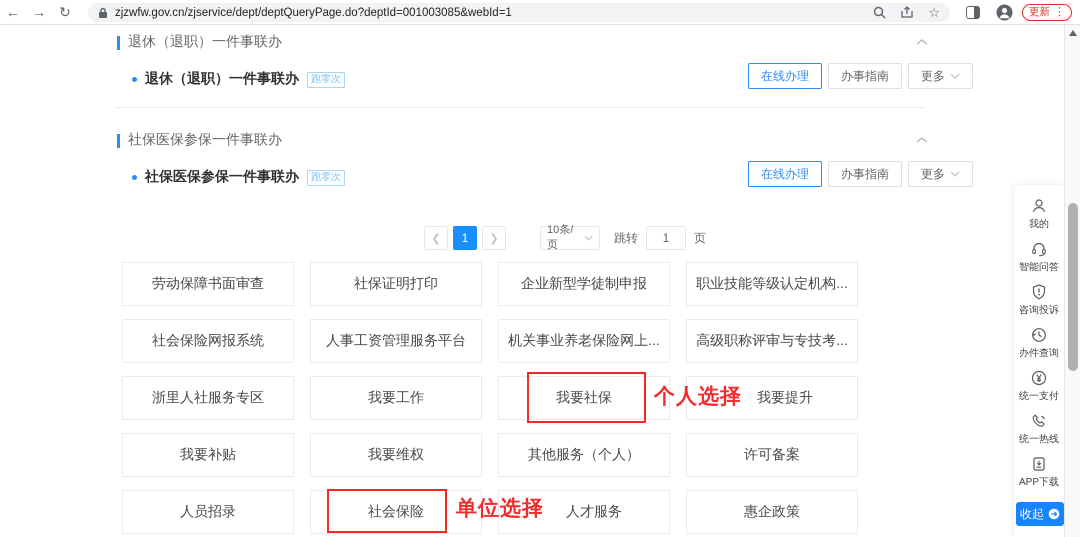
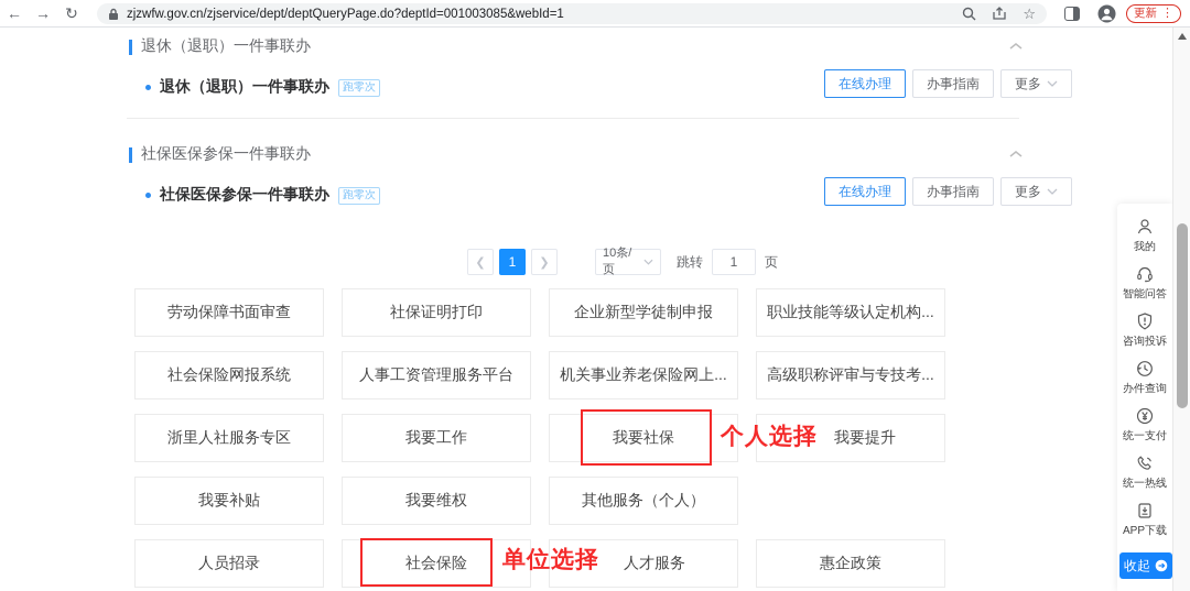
  ←
  →
  ↻
  zjzwfw.gov.cn/zjservice/dept/deptQueryPage.do?deptId=001003085&webId=1
  ☆
  更新
  ⋮
  退休（退职）一件事联办
  退休（退职）一件事联办
  跑零次
  在线办理
  办事指南
  更多
  社保医保参保一件事联办
  社保医保参保一件事联办
  跑零次
  在线办理
  办事指南
  更多
  ❮
  1
  ❯
  10条/页
  跳转
  1
  页
  劳动保障书面审查
  社保证明打印
  企业新型学徒制申报
  职业技能等级认定机构...
  社会保险网报系统
  人事工资管理服务平台
  机关事业养老保险网上...
  高级职称评审与专技考...
  浙里人社服务专区
  我要工作
  我要社保
  我要提升
  我要补贴
  我要维权
  其他服务（个人）
- 许可备案
  人员招录
  社会保险
  人才服务
  惠企政策
  个人选择
  单位选择
  我的
  智能问答
  咨询投诉
  办件查询
  统一支付
  统一热线
  APP下载
  收起
